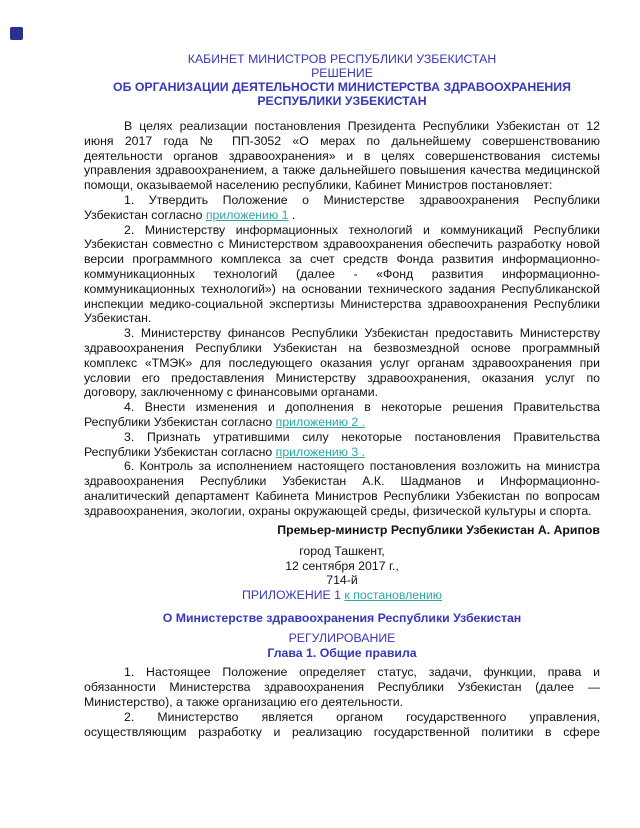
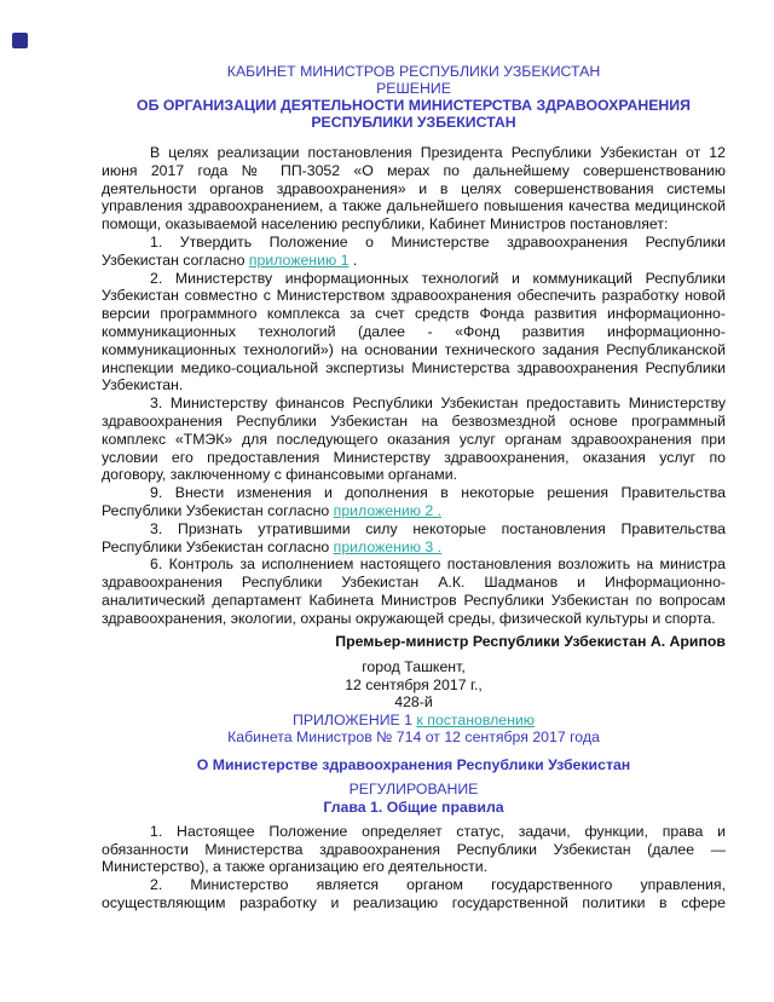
  КАБИНЕТ МИНИСТРОВ РЕСПУБЛИКИ УЗБЕКИСТАН
  РЕШЕНИЕ
  ОБ ОРГАНИЗАЦИИ ДЕЯТЕЛЬНОСТИ МИНИСТЕРСТВА ЗДРАВООХРАНЕНИЯ РЕСПУБЛИКИ УЗБЕКИСТАН
  В целях реализации постановления Президента Республики Узбекистан от 12 июня 2017 года № ПП-3052 «О мерах по дальнейшему совершенствованию деятельности органов здравоохранения» и в целях совершенствования системы управления здравоохранением, а также дальнейшего повышения качества медицинской помощи, оказываемой населению республики, Кабинет Министров постановляет:
  1. Утвердить Положение о Министерстве здравоохранения Республики Узбекистан согласно приложению 1 .
  2. Министерству информационных технологий и коммуникаций Республики Узбекистан совместно с Министерством здравоохранения обеспечить разработку новой версии программного комплекса за счет средств Фонда развития информационно-коммуникационных технологий (далее - «Фонд развития информационно-коммуникационных технологий») на основании технического задания Республиканской инспекции медико-социальной экспертизы Министерства здравоохранения Республики Узбекистан.
  3. Министерству финансов Республики Узбекистан предоставить Министерству здравоохранения Республики Узбекистан на безвозмездной основе программный комплекс «ТМЭК» для последующего оказания услуг органам здравоохранения при условии его предоставления Министерству здравоохранения, оказания услуг по договору, заключенному с финансовыми органами.
- 4. Внести изменения и дополнения в некоторые решения Правительства Республики Узбекистан согласно приложению 2 .
+ 9. Внести изменения и дополнения в некоторые решения Правительства Республики Узбекистан согласно приложению 2 .
  3. Признать утратившими силу некоторые постановления Правительства Республики Узбекистан согласно приложению 3 .
  6. Контроль за исполнением настоящего постановления возложить на министра здравоохранения Республики Узбекистан А.К. Шадманов и Информационно-аналитический департамент Кабинета Министров Республики Узбекистан по вопросам здравоохранения, экологии, охраны окружающей среды, физической культуры и спорта.
  Премьер-министр Республики Узбекистан А. Арипов
  город Ташкент,
  12 сентября 2017 г.,
- 714-й
+ 428-й
  ПРИЛОЖЕНИЕ 1 к постановлению
+ Кабинета Министров № 714 от 12 сентября 2017 года
  О Министерстве здравоохранения Республики Узбекистан
  РЕГУЛИРОВАНИЕ
  Глава 1. Общие правила
  1. Настоящее Положение определяет статус, задачи, функции, права и обязанности Министерства здравоохранения Республики Узбекистан (далее — Министерство), а также организацию его деятельности.
  2. Министерство является органом государственного управления, осуществляющим разработку и реализацию государственной политики в сфере
